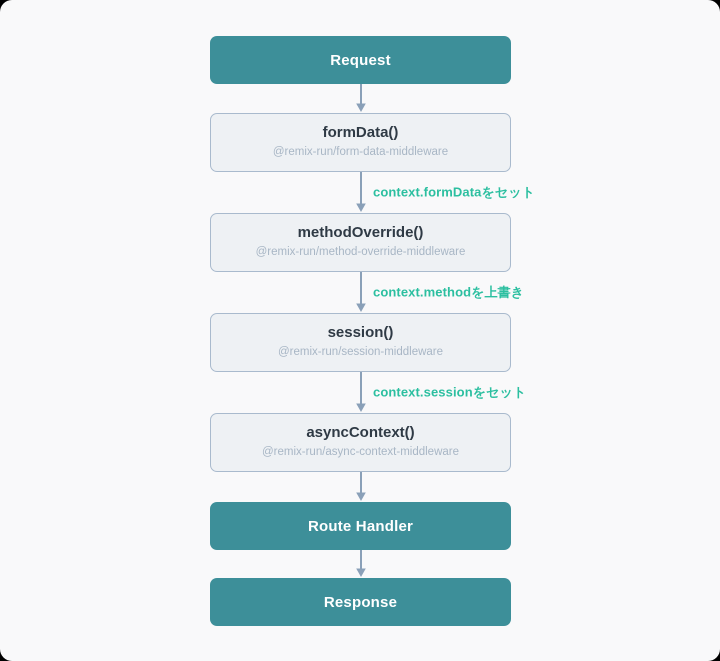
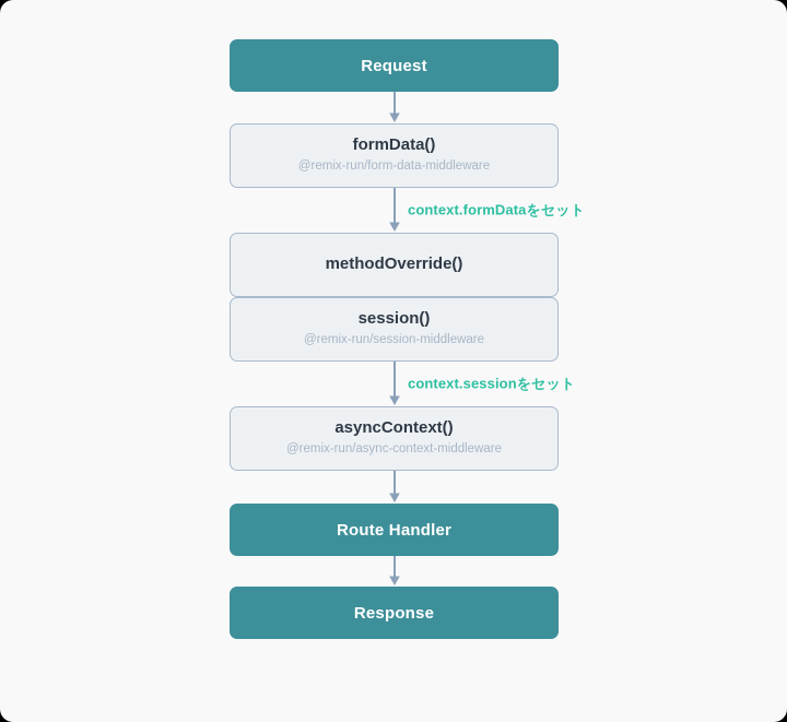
  Request
  formData()
  @remix-run/form-data-middleware
  context.formDataをセット
  methodOverride()
- @remix-run/method-override-middleware
- context.methodを上書き
  session()
  @remix-run/session-middleware
  context.sessionをセット
  asyncContext()
  @remix-run/async-context-middleware
  Route Handler
  Response
